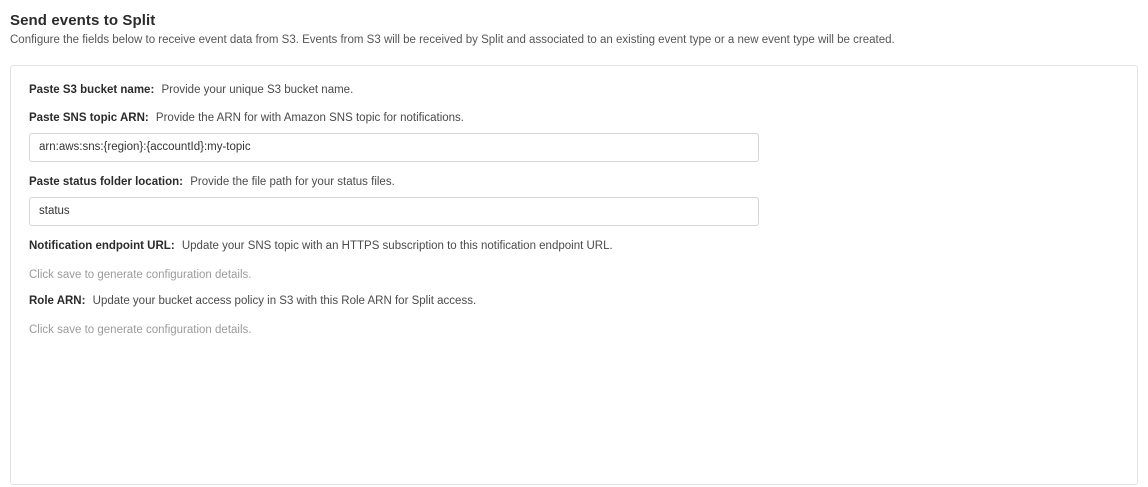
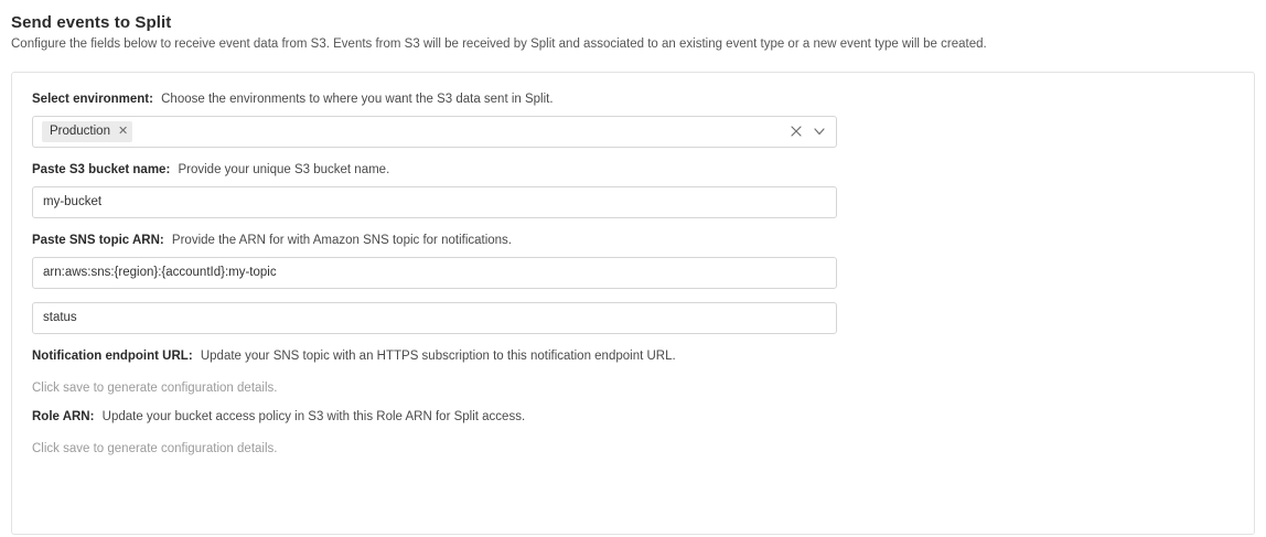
  Send events to Split
  Configure the fields below to receive event data from S3. Events from S3 will be received by Split and associated to an existing event type or a new event type will be created.
+ Select environment: Choose the environments to where you want the S3 data sent in Split.
+ Production
+ ✕
  Paste S3 bucket name: Provide your unique S3 bucket name.
+ my-bucket
  Paste SNS topic ARN: Provide the ARN for with Amazon SNS topic for notifications.
  arn:aws:sns:{region}:{accountId}:my-topic
- Paste status folder location: Provide the file path for your status files.
  status
  Notification endpoint URL: Update your SNS topic with an HTTPS subscription to this notification endpoint URL.
  Click save to generate configuration details.
  Role ARN: Update your bucket access policy in S3 with this Role ARN for Split access.
  Click save to generate configuration details.
